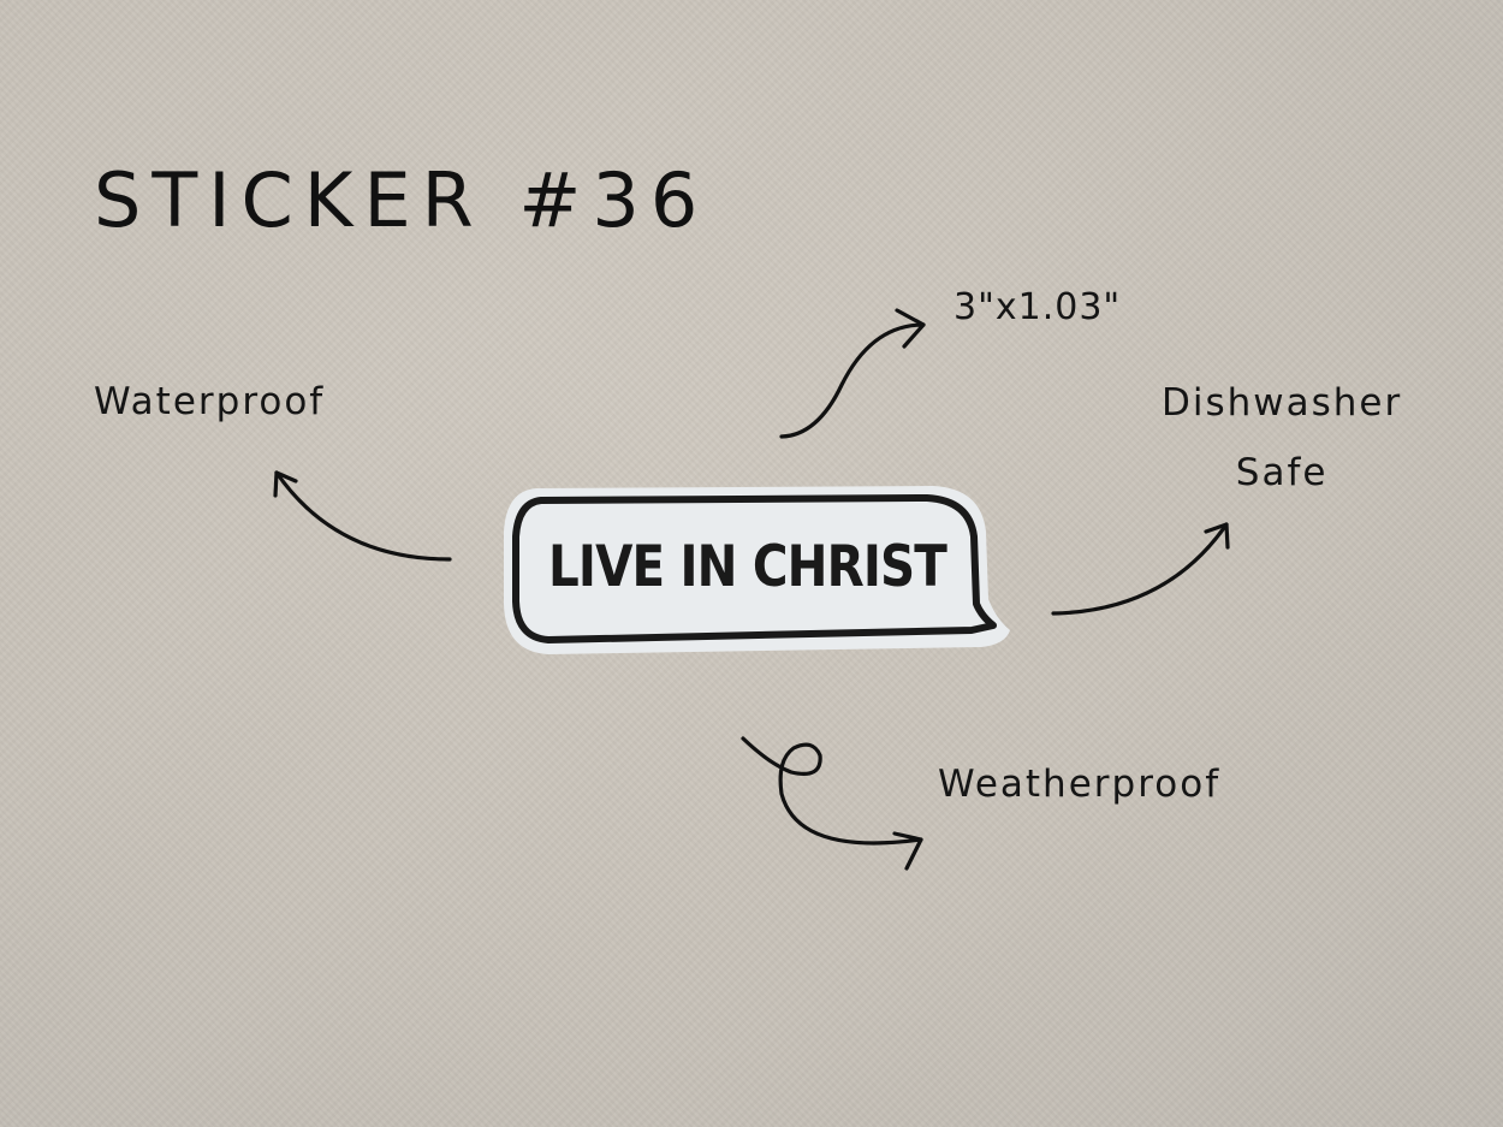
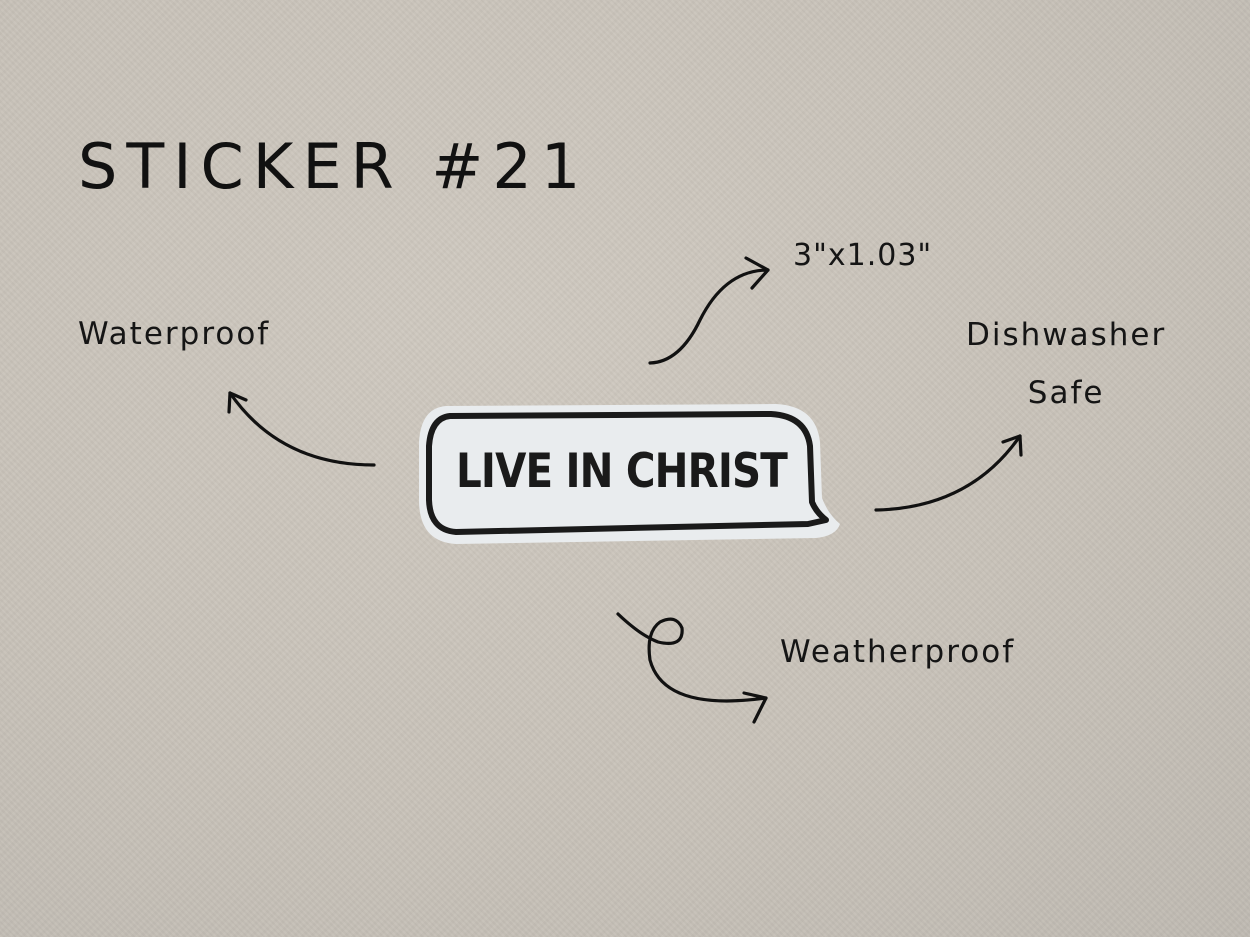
- STICKER #36
+ STICKER #21
  LIVE IN CHRIS
  3"x1.03"
  Waterproof
  Dishwasher
  Safe
  Weatherproof
